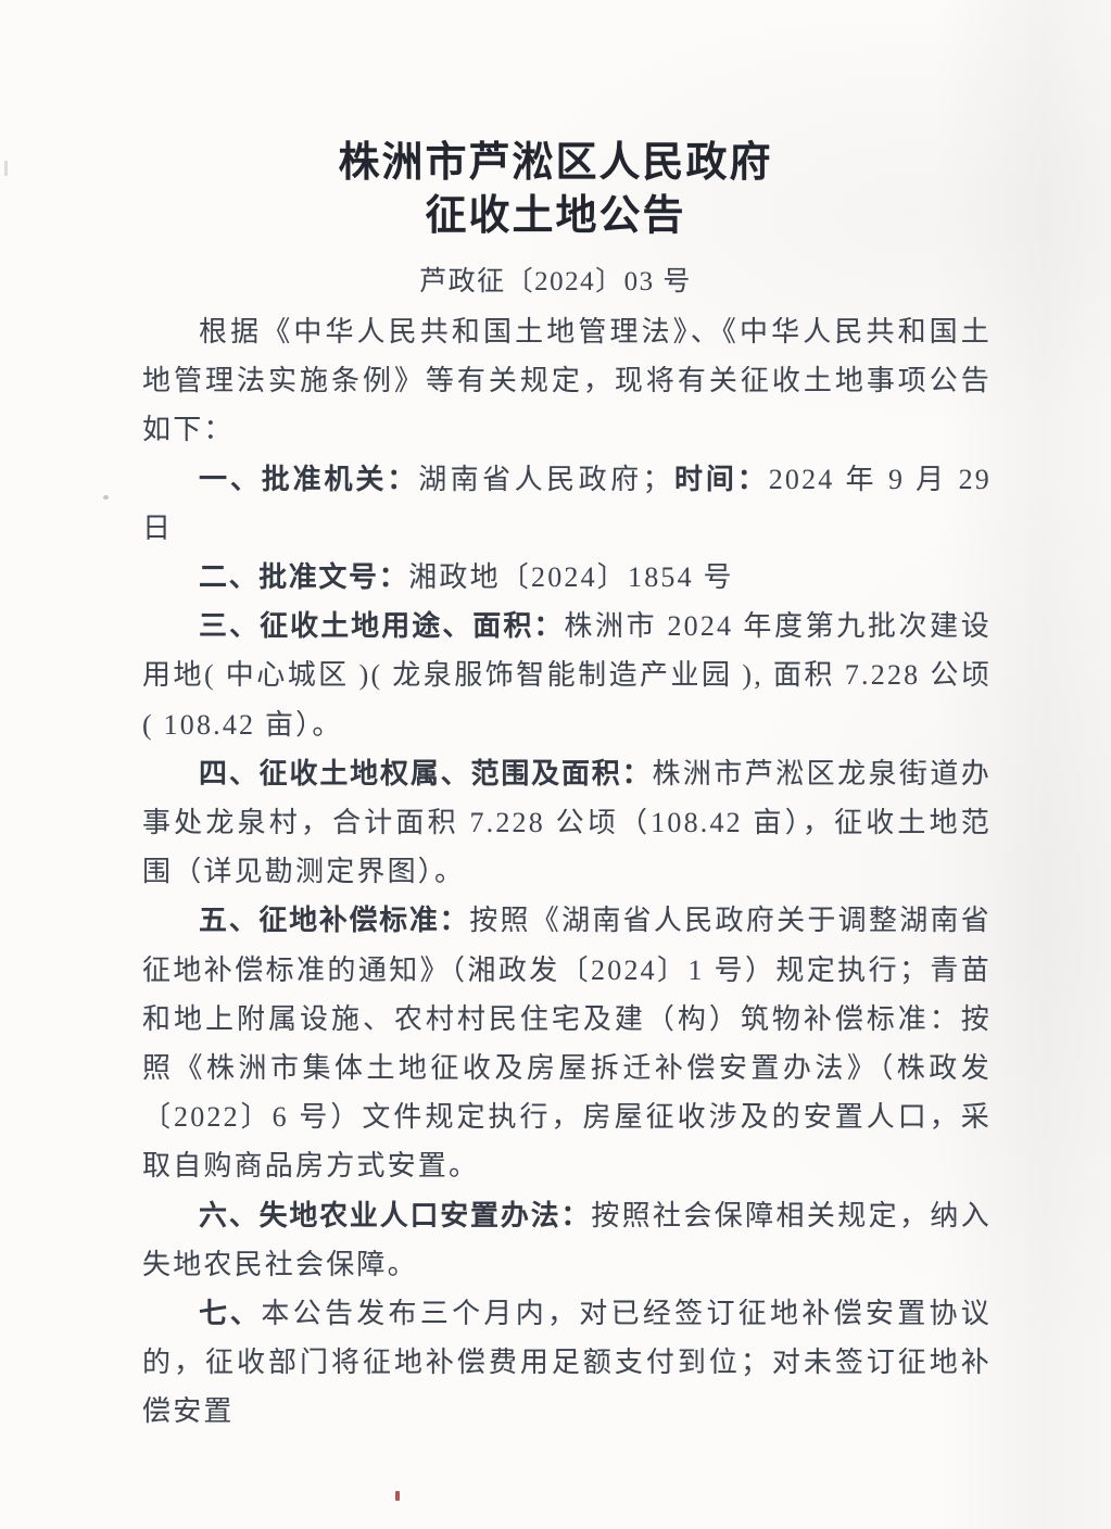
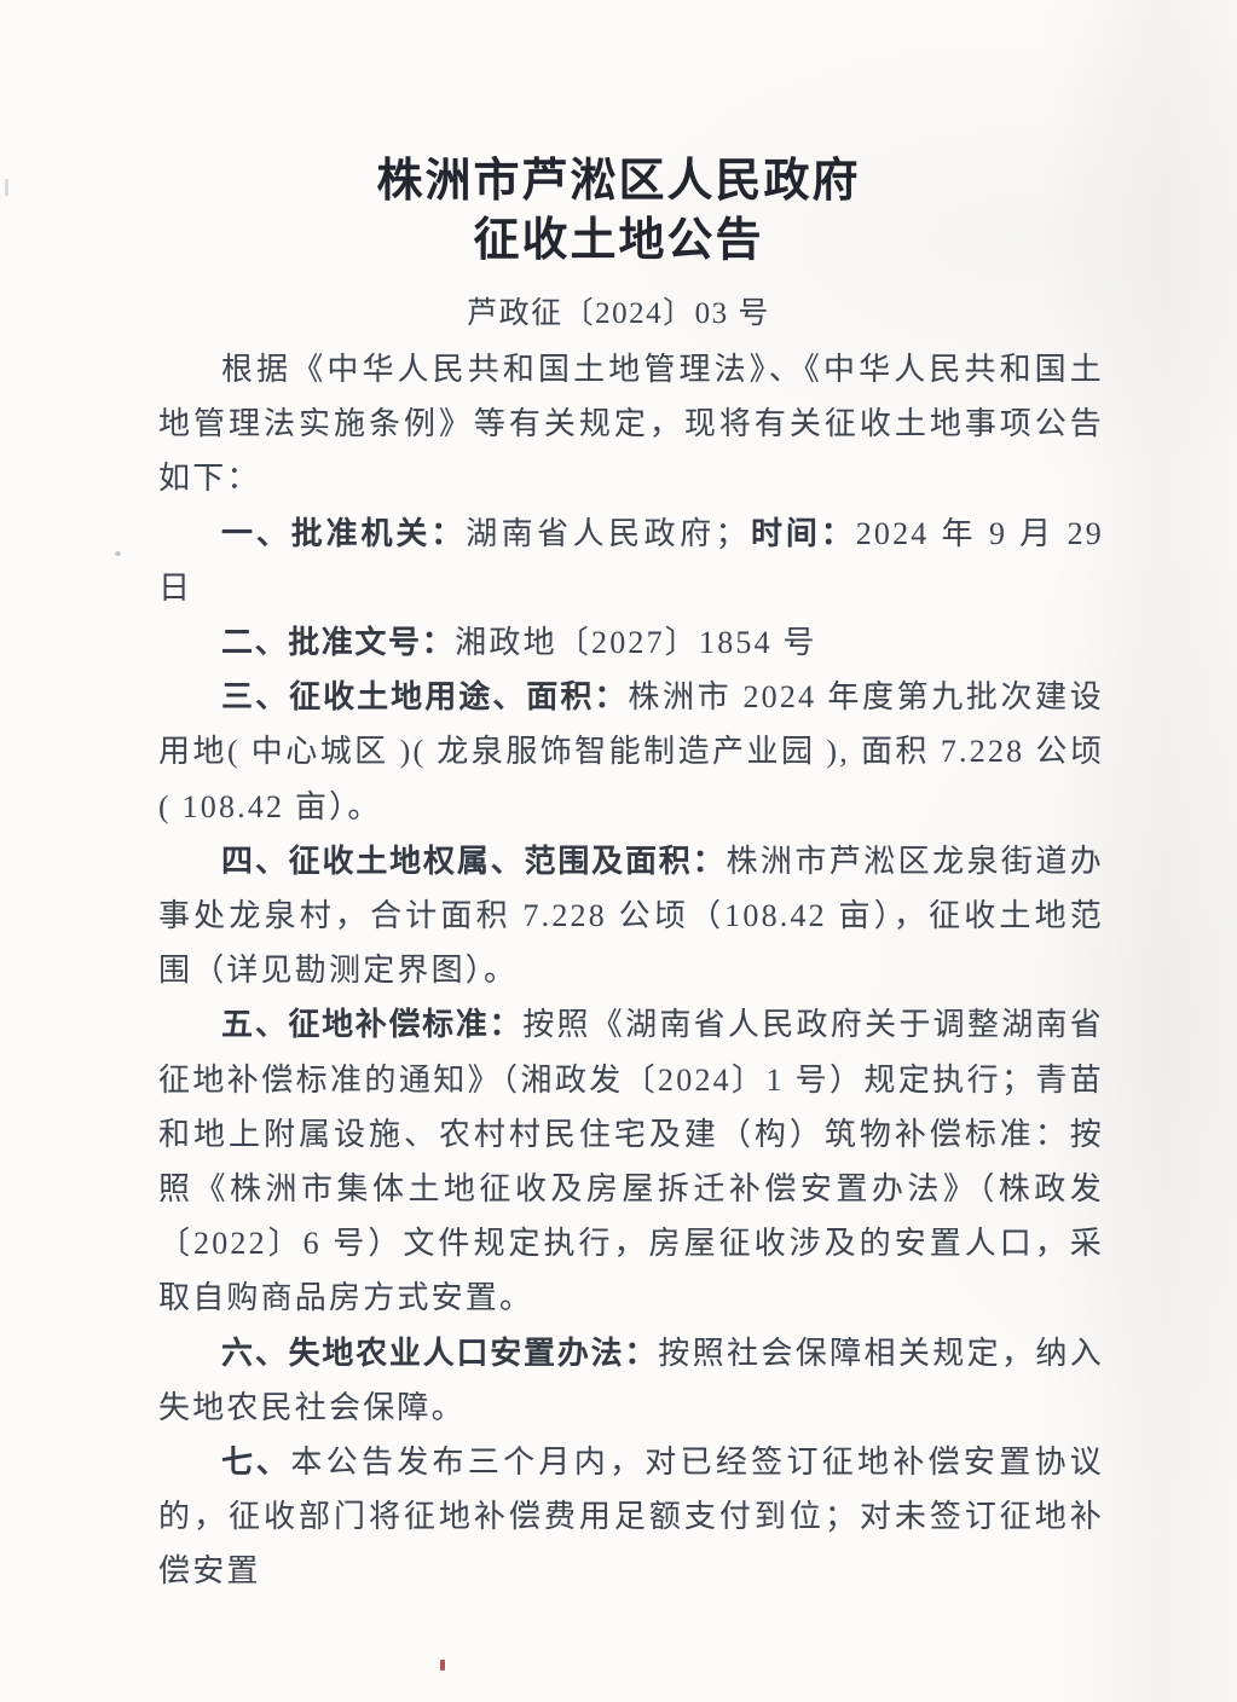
  株洲市芦淞区人民政府
  征收土地公告
  芦政征〔2024〕03 号
  根据《中华人民共和国土地管理法》、《中华人民共和国土地管理法实施条例》等有关规定，现将有关征收土地事项公告如下：
  一、批准机关：湖南省人民政府；时间：2024 年 9 月 29 日
- 二、批准文号：湘政地〔2024〕1854 号
+ 二、批准文号：湘政地〔2027〕1854 号
  三、征收土地用途、面积：株洲市 2024 年度第九批次建设用地( 中心城区 )( 龙泉服饰智能制造产业园 ), 面积 7.228 公顷( 108.42 亩）。
  四、征收土地权属、范围及面积：株洲市芦淞区龙泉街道办事处龙泉村，合计面积 7.228 公顷（108.42 亩），征收土地范围（详见勘测定界图）。
  五、征地补偿标准：按照《湖南省人民政府关于调整湖南省征地补偿标准的通知》（湘政发〔2024〕1 号）规定执行；青苗和地上附属设施、农村村民住宅及建（构）筑物补偿标准：按照《株洲市集体土地征收及房屋拆迁补偿安置办法》（株政发〔2022〕6 号）文件规定执行，房屋征收涉及的安置人口，采取自购商品房方式安置。
  六、失地农业人口安置办法：按照社会保障相关规定，纳入失地农民社会保障。
  七、本公告发布三个月内，对已经签订征地补偿安置协议的，征收部门将征地补偿费用足额支付到位；对未签订征地补偿安置
